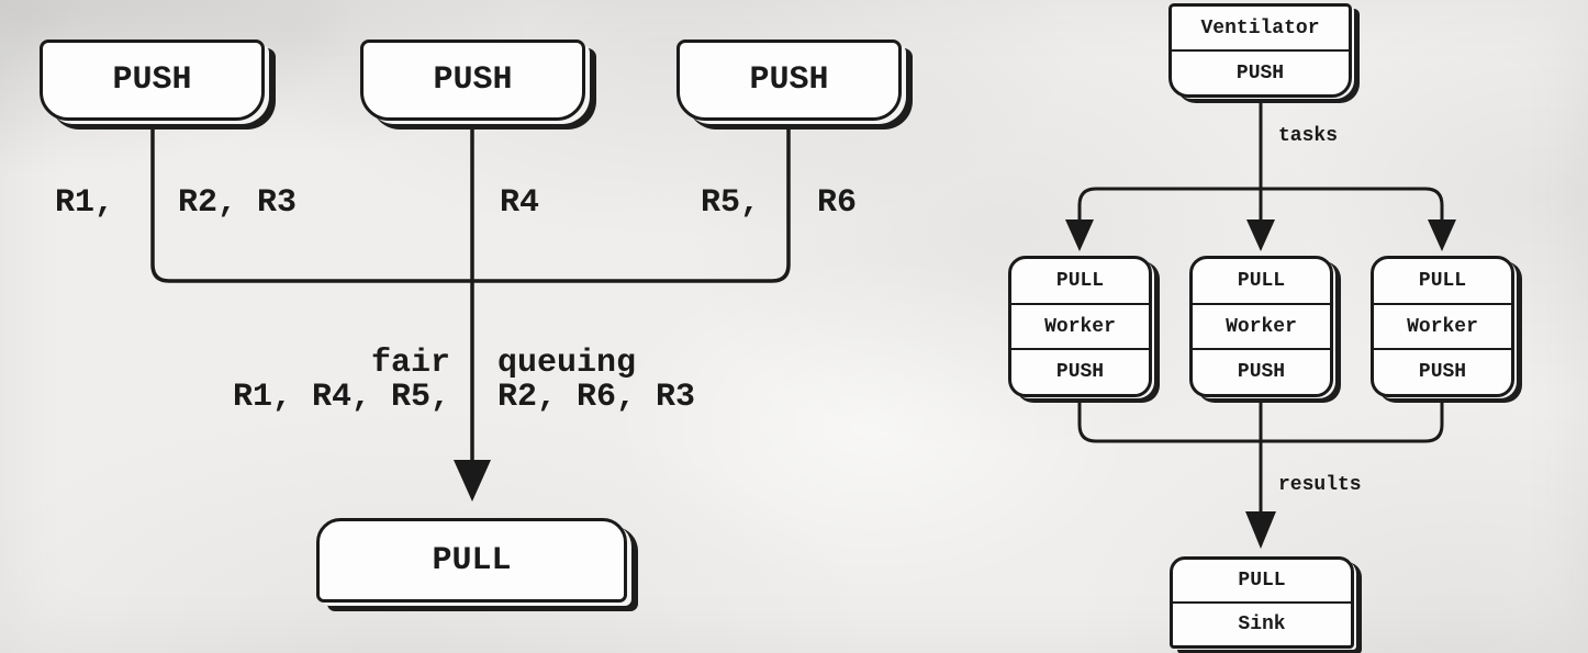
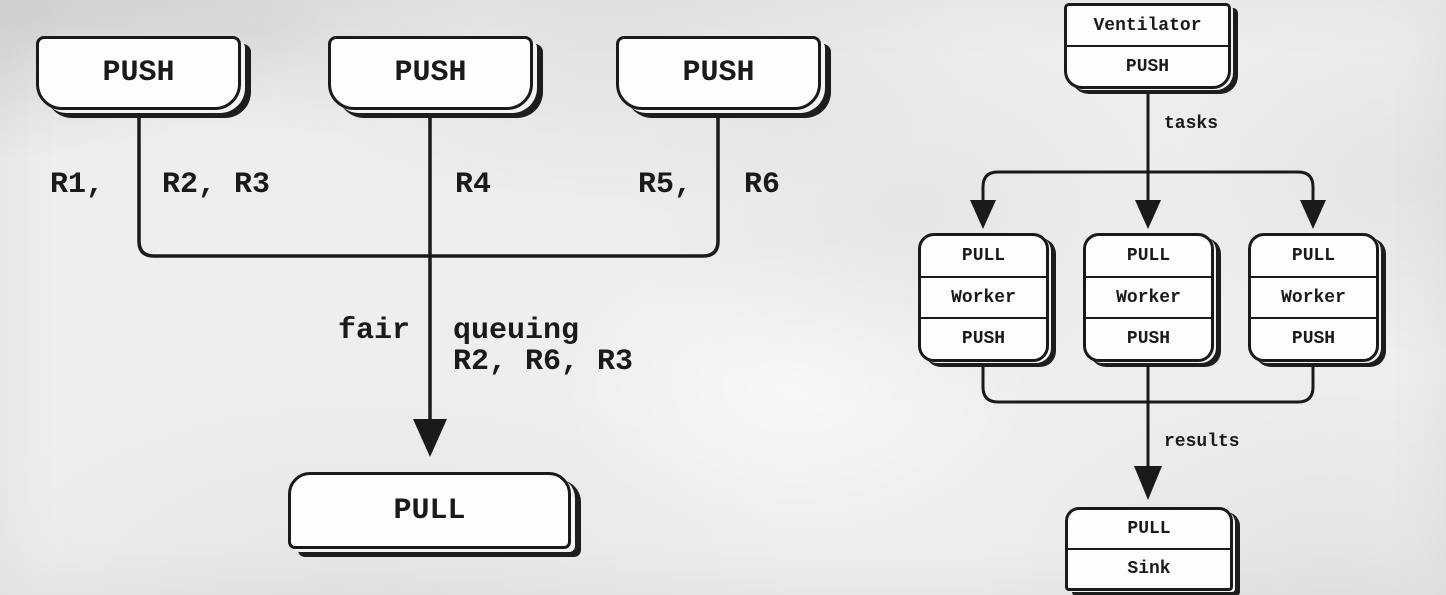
  PUSH
  PUSH
  PUSH
  R1,
  R2, R3
  R4
  R5,
  R6
  fair
  queuing
- R1, R4, R5,
  R2, R6, R3
  PULL
  Ventilator
  PUSH
  tasks
  PULL
  Worker
  PUSH
  PULL
  Worker
  PUSH
  PULL
  Worker
  PUSH
  results
  PULL
  Sink
